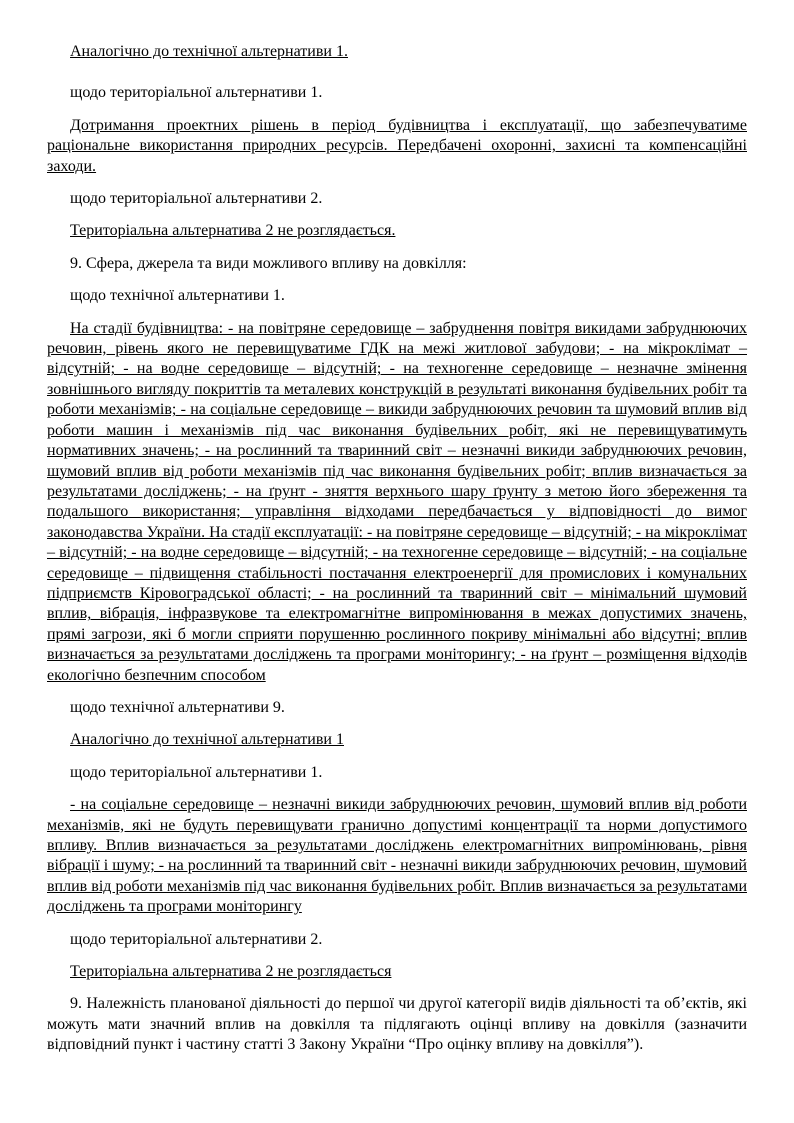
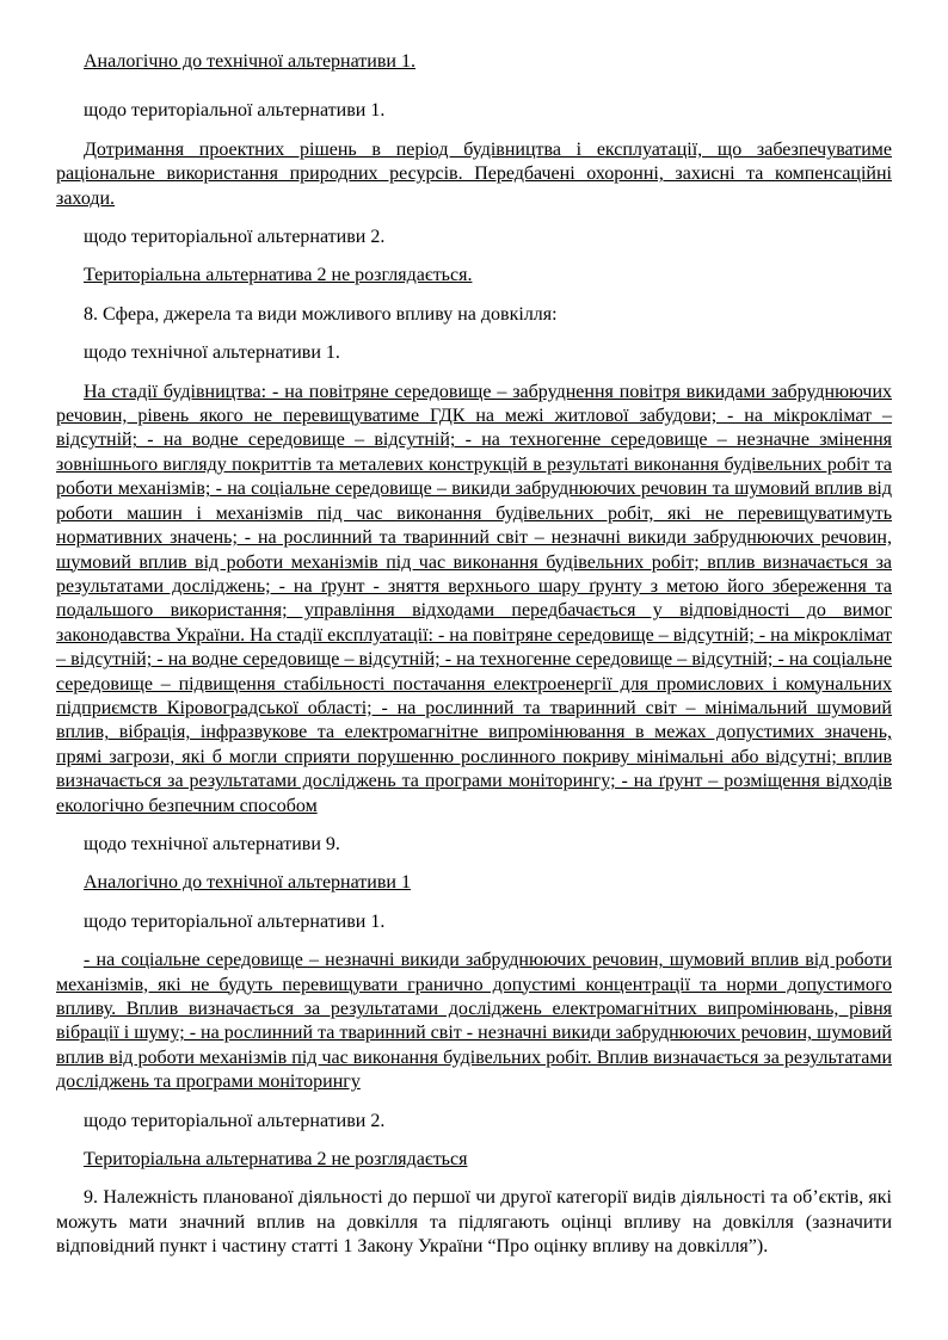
  Аналогічно до технічної альтернативи 1.
  щодо територіальної альтернативи 1.
  Дотримання проектних рішень в період будівництва і експлуатації, що забезпечуватиме раціональне використання природних ресурсів. Передбачені охоронні, захисні та компенсаційні заходи.
  щодо територіальної альтернативи 2.
  Територіальна альтернатива 2 не розглядається.
- 9. Сфера, джерела та види можливого впливу на довкілля:
+ 8. Сфера, джерела та види можливого впливу на довкілля:
  щодо технічної альтернативи 1.
  На стадії будівництва: - на повітряне середовище – забруднення повітря викидами забруднюючих речовин, рівень якого не перевищуватиме ГДК на межі житлової забудови; - на мікроклімат – відсутній; - на водне середовище – відсутній; - на техногенне середовище – незначне змінення зовнішнього вигляду покриттів та металевих конструкцій в результаті виконання будівельних робіт та роботи механізмів; - на соціальне середовище – викиди забруднюючих речовин та шумовий вплив від роботи машин і механізмів під час виконання будівельних робіт, які не перевищуватимуть нормативних значень; - на рослинний та тваринний світ – незначні викиди забруднюючих речовин, шумовий вплив від роботи механізмів під час виконання будівельних робіт; вплив визначається за результатами досліджень; - на ґрунт - зняття верхнього шару ґрунту з метою його збереження та подальшого використання; управління відходами передбачається у відповідності до вимог законодавства України. На стадії експлуатації: - на повітряне середовище – відсутній; - на мікроклімат – відсутній; - на водне середовище – відсутній; - на техногенне середовище – відсутній; - на соціальне середовище – підвищення стабільності постачання електроенергії для промислових і комунальних підприємств Кіровоградської області; - на рослинний та тваринний світ – мінімальний шумовий вплив, вібрація, інфразвукове та електромагнітне випромінювання в межах допустимих значень, прямі загрози, які б могли сприяти порушенню рослинного покриву мінімальні або відсутні; вплив визначається за результатами досліджень та програми моніторингу; - на ґрунт – розміщення відходів екологічно безпечним способом
  щодо технічної альтернативи 9.
  Аналогічно до технічної альтернативи 1
  щодо територіальної альтернативи 1.
  - на соціальне середовище – незначні викиди забруднюючих речовин, шумовий вплив від роботи механізмів, які не будуть перевищувати гранично допустимі концентрації та норми допустимого впливу. Вплив визначається за результатами досліджень електромагнітних випромінювань, рівня вібрації і шуму; - на рослинний та тваринний світ - незначні викиди забруднюючих речовин, шумовий вплив від роботи механізмів під час виконання будівельних робіт. Вплив визначається за результатами досліджень та програми моніторингу
  щодо територіальної альтернативи 2.
  Територіальна альтернатива 2 не розглядається
- 9. Належність планованої діяльності до першої чи другої категорії видів діяльності та об’єктів, які можуть мати значний вплив на довкілля та підлягають оцінці впливу на довкілля (зазначити відповідний пункт і частину статті 3 Закону України “Про оцінку впливу на довкілля”).
+ 9. Належність планованої діяльності до першої чи другої категорії видів діяльності та об’єктів, які можуть мати значний вплив на довкілля та підлягають оцінці впливу на довкілля (зазначити відповідний пункт і частину статті 1 Закону України “Про оцінку впливу на довкілля”).
